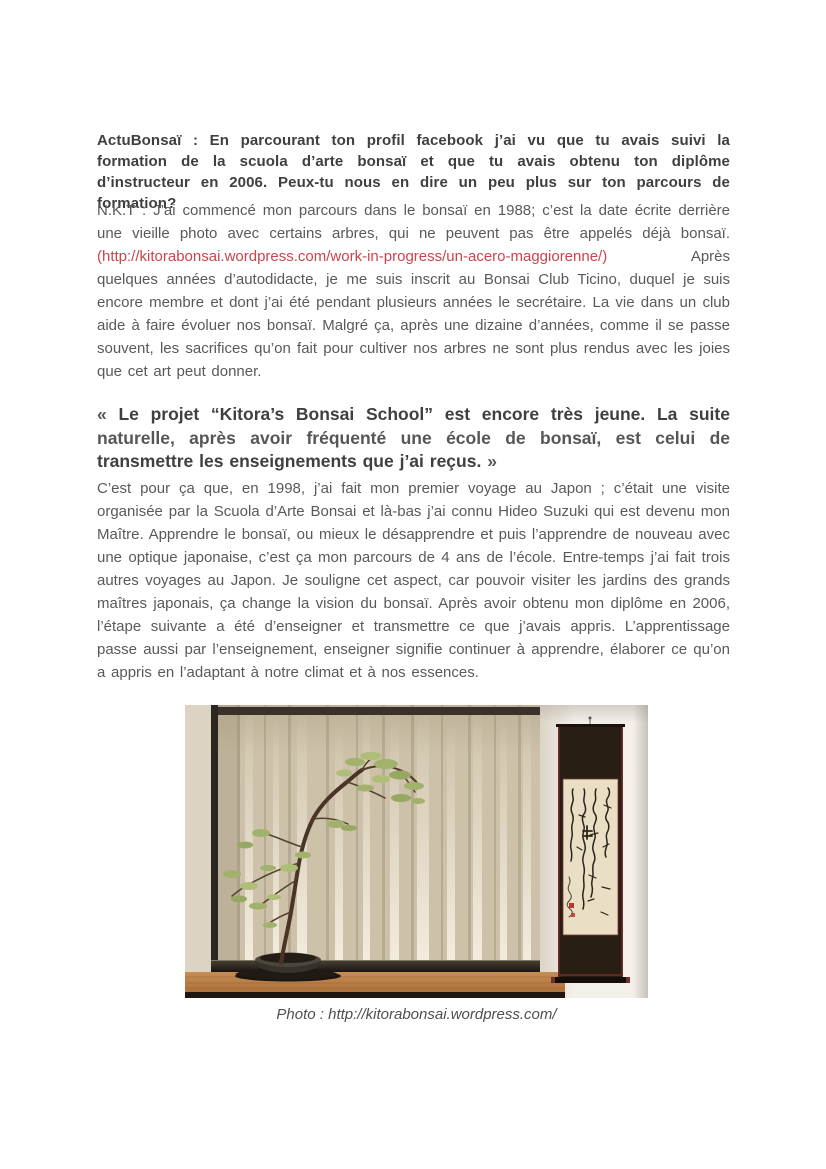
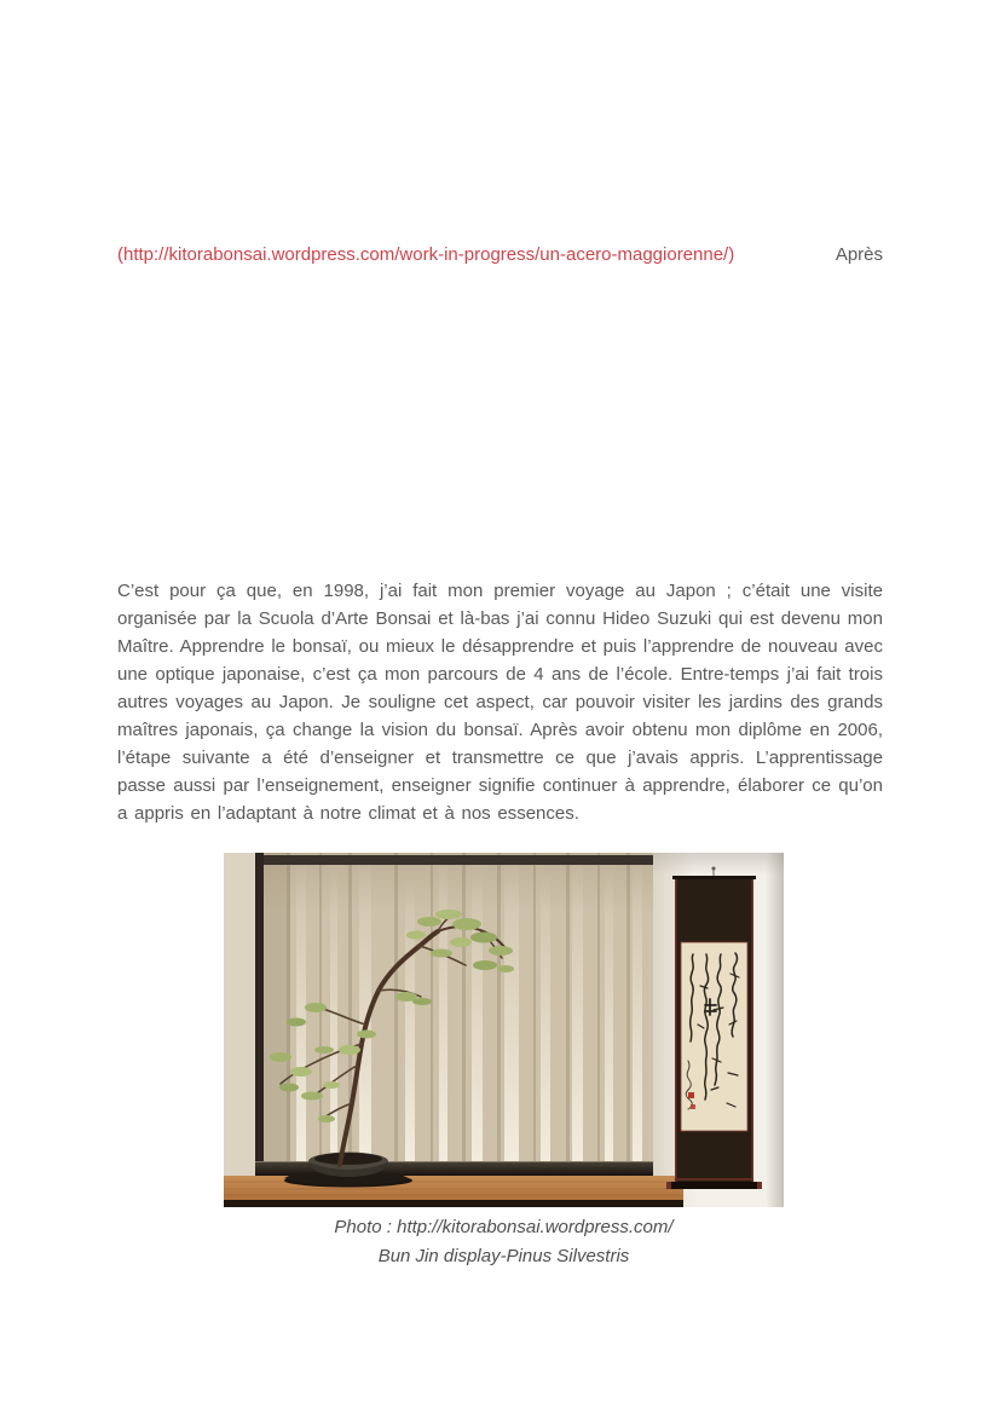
- ActuBonsaï : En parcourant ton profil facebook j’ai vu que tu avais suivi la formation de la scuola d’arte bonsaï et que tu avais obtenu ton diplôme d’instructeur en 2006. Peux-tu nous en dire un peu plus sur ton parcours de formation?
- N.K.T : J’ai commencé mon parcours dans le bonsaï en 1988; c’est la date écrite derrière une vieille photo avec certains arbres, qui ne peuvent pas être appelés déjà bonsaï.
  (http://kitorabonsai.wordpress.com/work-in-progress/un-acero-maggiorenne/)
  Après
- quelques années d’autodidacte, je me suis inscrit au Bonsai Club Ticino, duquel je suis encore membre et dont j’ai été pendant plusieurs années le secrétaire. La vie dans un club aide à faire évoluer nos bonsaï. Malgré ça, après une dizaine d’années, comme il se passe souvent, les sacrifices qu’on fait pour cultiver nos arbres ne sont plus rendus avec les joies que cet art peut donner.
- « Le projet “Kitora’s Bonsai School” est encore très jeune. La suite naturelle, après avoir fréquenté une école de bonsaï, est celui de transmettre les enseignements que j’ai reçus. »
  C’est pour ça que, en 1998, j’ai fait mon premier voyage au Japon ; c’était une visite organisée par la Scuola d’Arte Bonsai et là-bas j’ai connu Hideo Suzuki qui est devenu mon Maître. Apprendre le bonsaï, ou mieux le désapprendre et puis l’apprendre de nouveau avec une optique japonaise, c’est ça mon parcours de 4 ans de l’école. Entre-temps j’ai fait trois autres voyages au Japon. Je souligne cet aspect, car pouvoir visiter les jardins des grands maîtres japonais, ça change la vision du bonsaï. Après avoir obtenu mon diplôme en 2006, l’étape suivante a été d’enseigner et transmettre ce que j’avais appris. L’apprentissage passe aussi par l’enseignement, enseigner signifie continuer à apprendre, élaborer ce qu’on a appris en l’adaptant à notre climat et à nos essences.
  Photo : http://kitorabonsai.wordpress.com/
+ Bun Jin display-Pinus Silvestris
